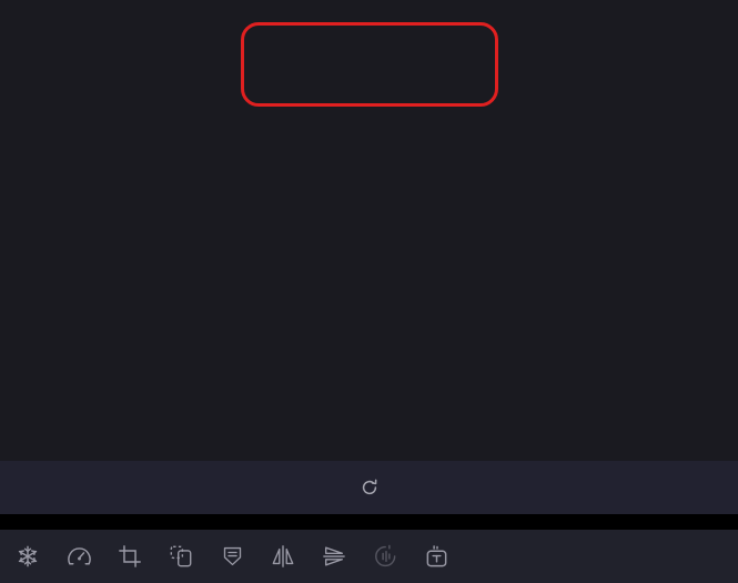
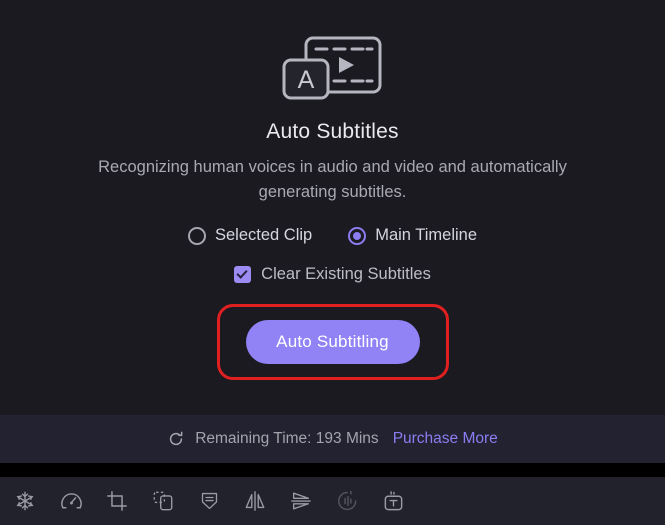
+ A
+ Auto Subtitles
+ Recognizing human voices in audio and video and automatically generating subtitles.
+ Selected Clip
+ Main Timeline
+ Clear Existing Subtitles
+ Auto Subtitling
+ Remaining Time: 193 Mins
+ Purchase More
